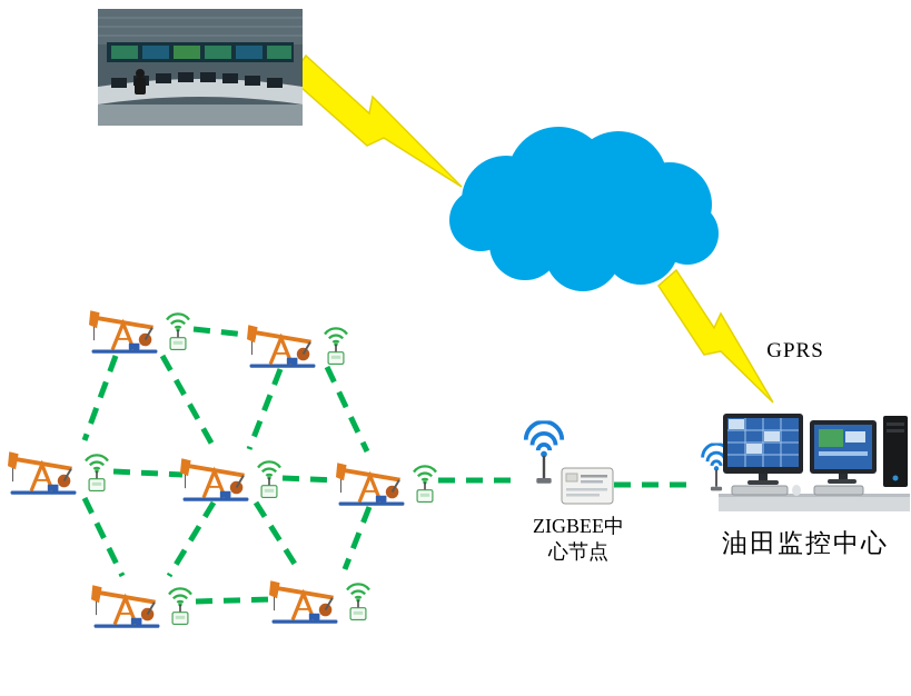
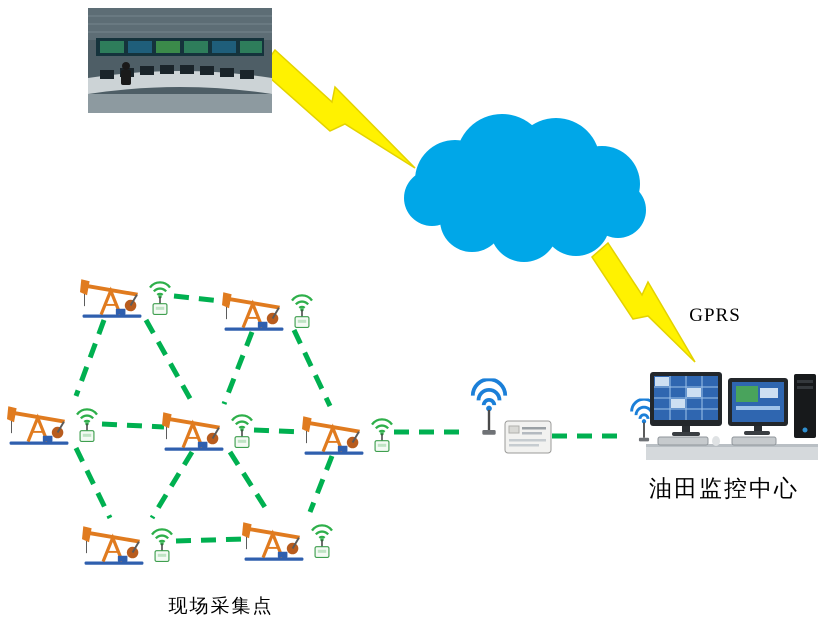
  GPRS
- ZIGBEE中
- 心节点
  油田监控中心
+ 现场采集点
